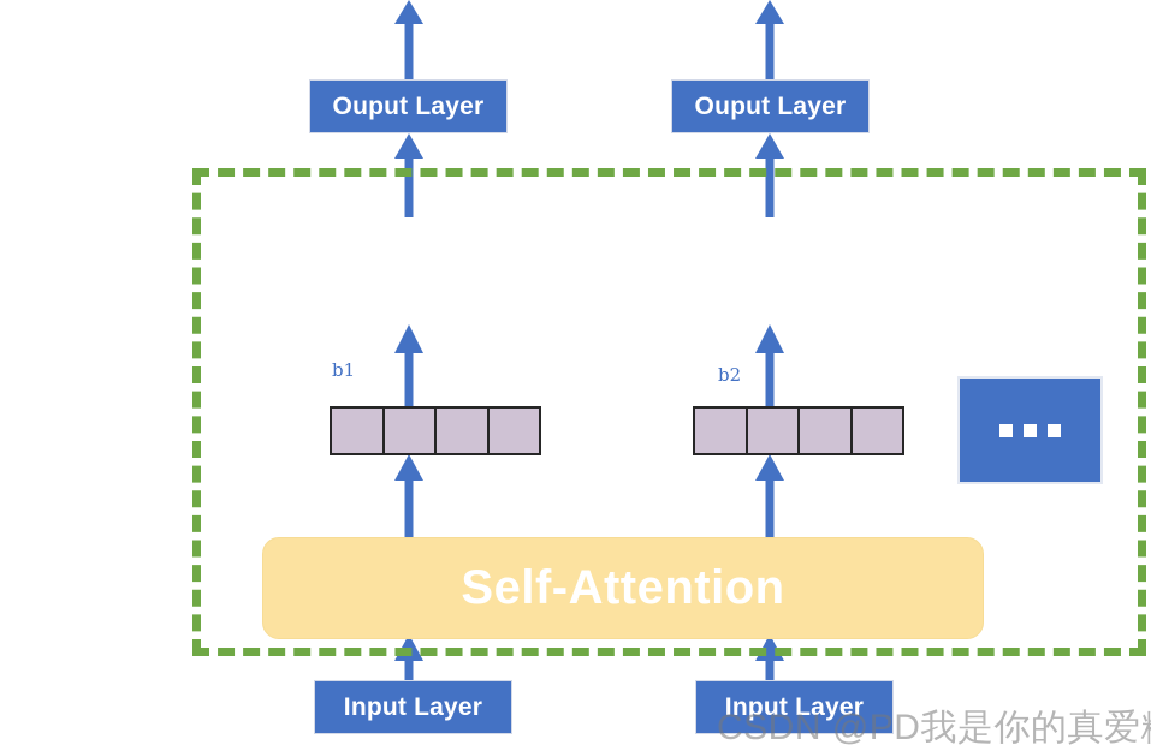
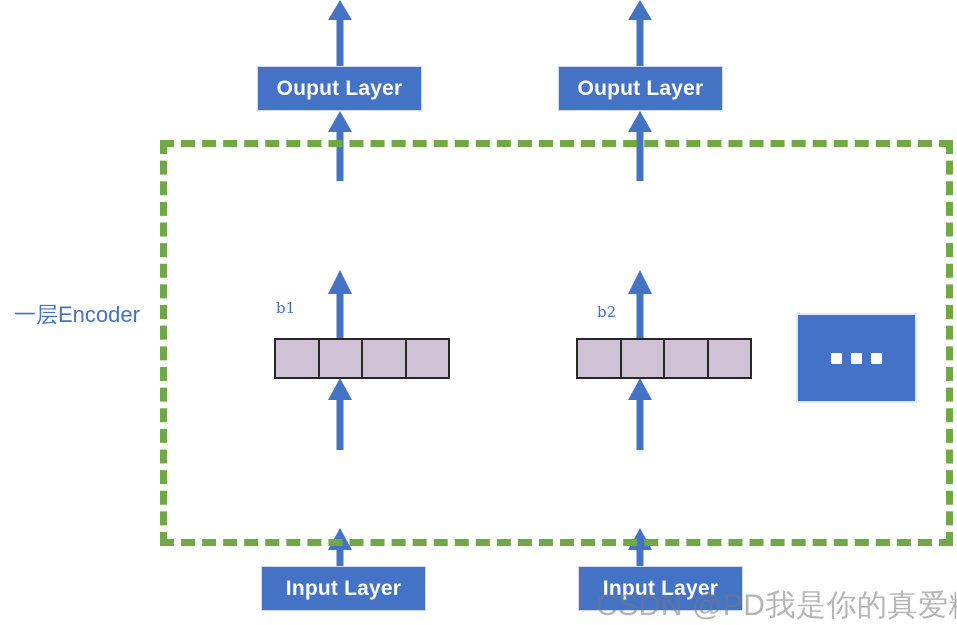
+ 一层Encoder
  Ouput Layer
  Ouput Layer
  b1
  b2
- Self-Attention
  Input Layer
  Input Layer
  CSDN @PD我是你的真爱
